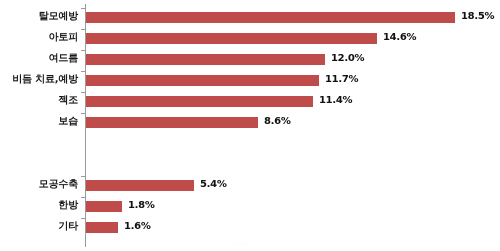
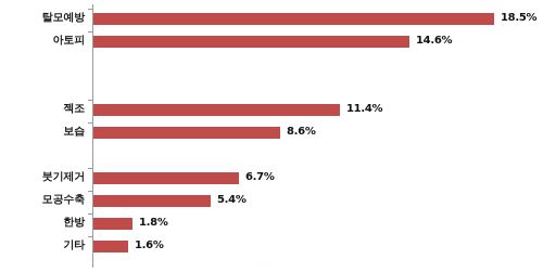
  탈모예방
  18.5%
  아토피
  14.6%
- 여드름
- 12.0%
- 비듬 치료,예방
- 11.7%
  젝조
  11.4%
  보습
  8.6%
+ 붓기제거
+ 6.7%
  모공수축
  5.4%
  한방
  1.8%
  기타
  1.6%
